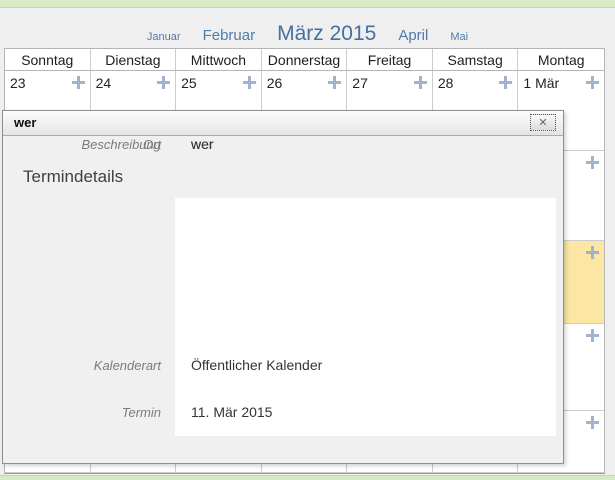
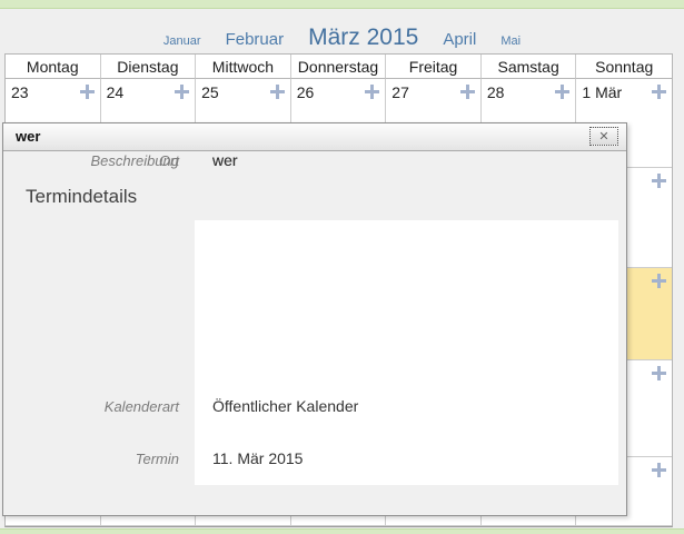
  Januar
  Februar
  März 2015
  April
  Mai
- Sonntag
+ Montag
  Dienstag
  Mittwoch
  Donnerstag
  Freitag
  Samstag
- Montag
+ Sonntag
  23
  24
  25
  26
  27
  28
  1 Mär
  wer
  ✕
  Termindetails
  Kalenderart Öffentlicher Kalender
  Termin 11. Mär 2015
  Ort wer
  Beschreibung wer
